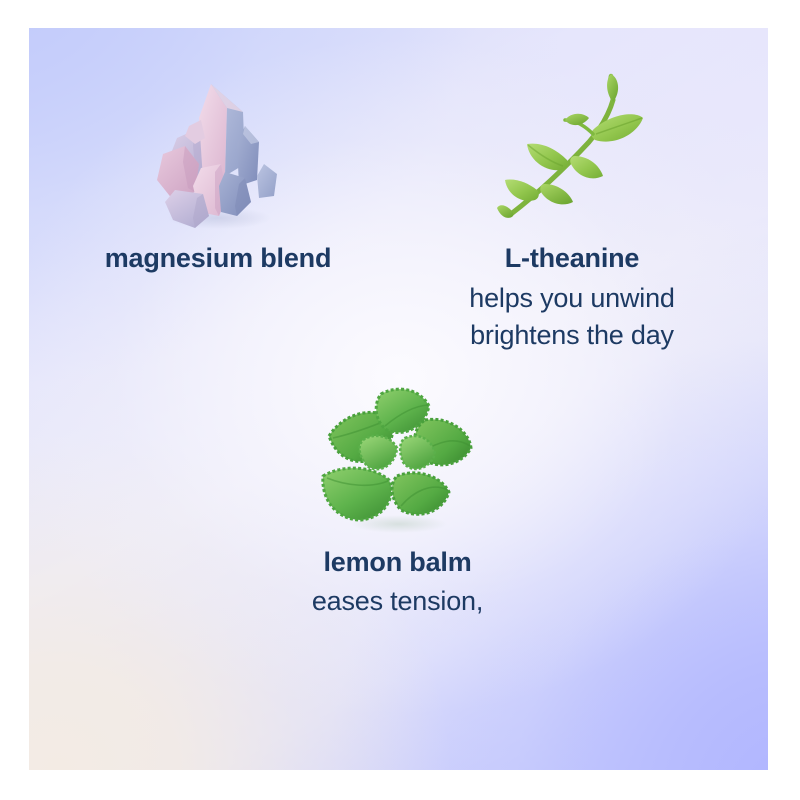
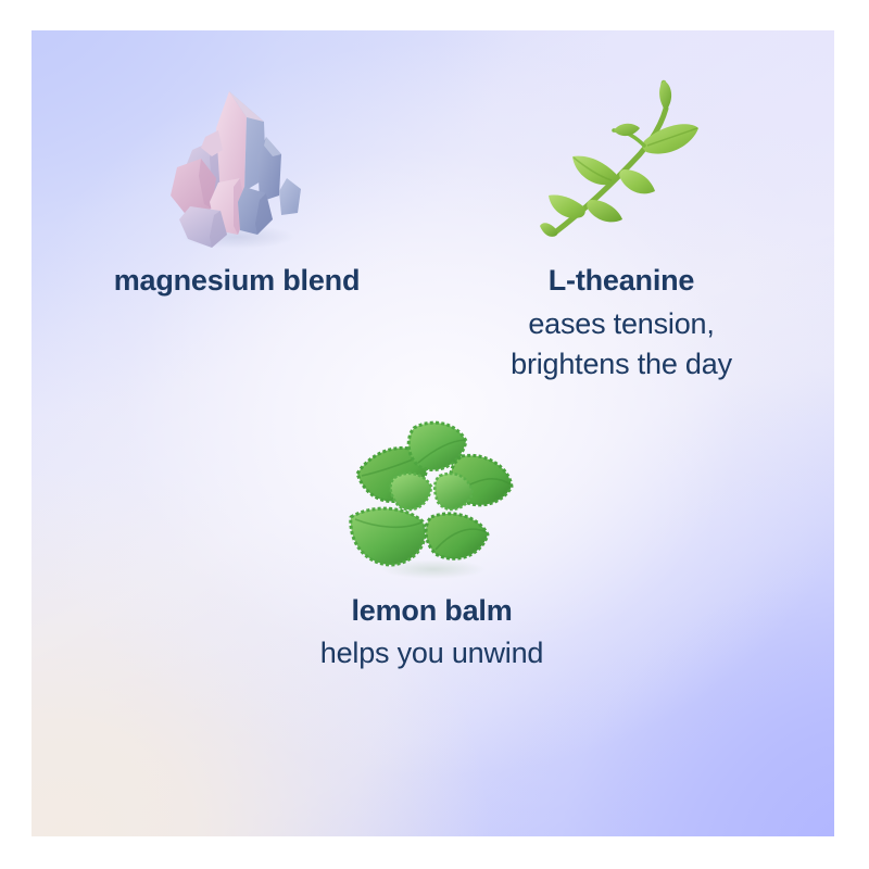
  magnesium blend
  L-theanine
- helps you unwind
+ eases tension,
  brightens the day
  lemon balm
- eases tension,
+ helps you unwind
